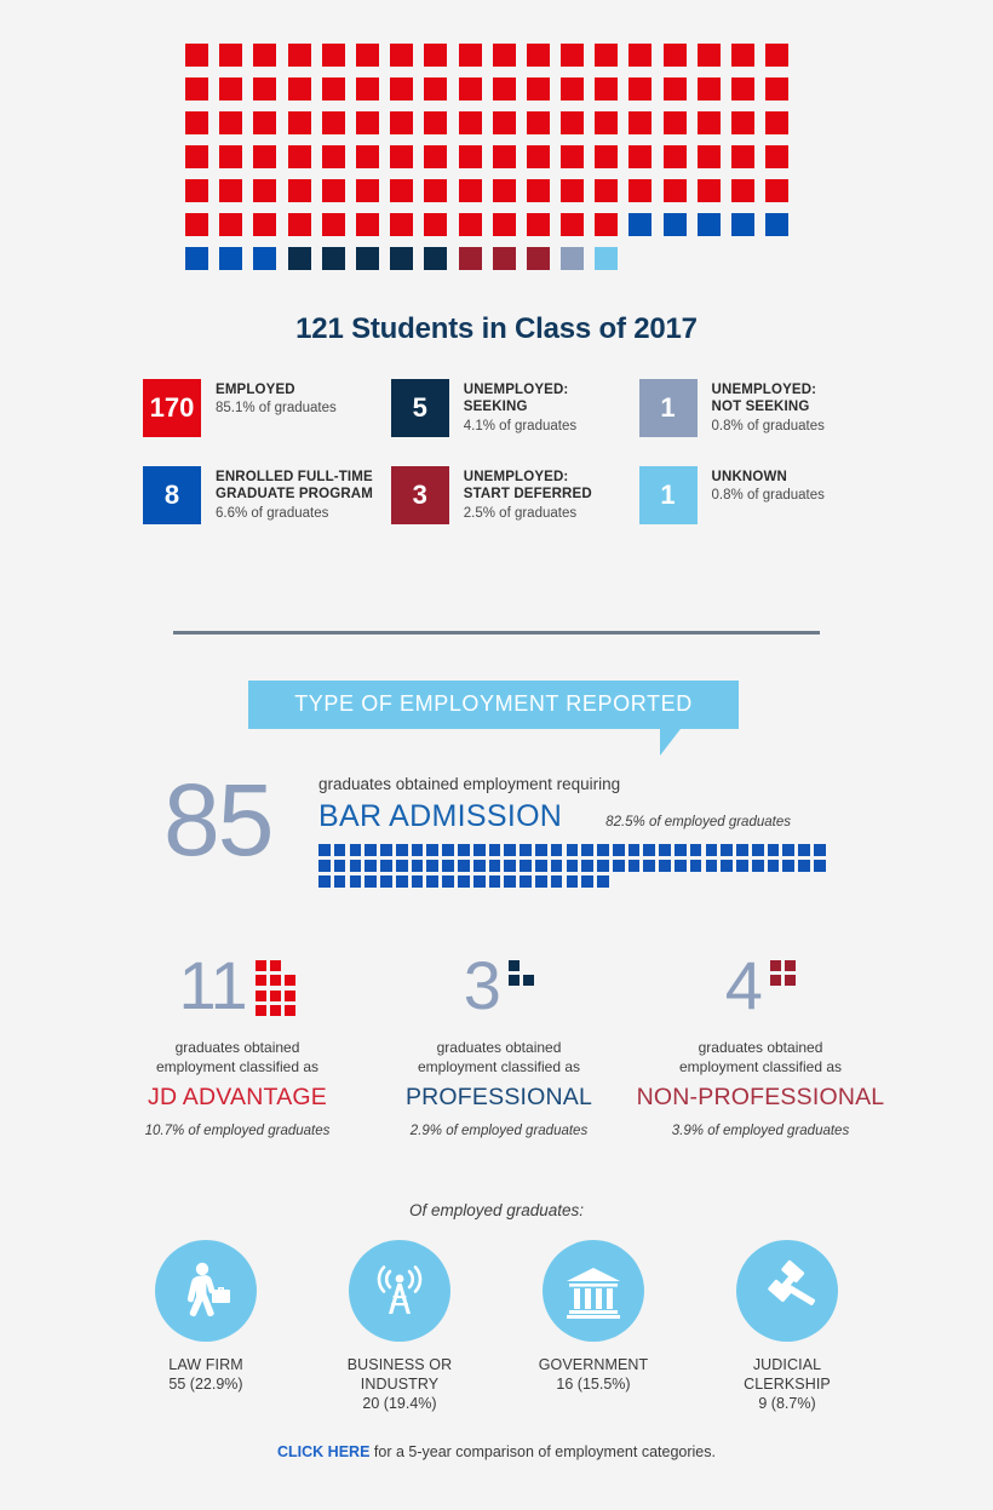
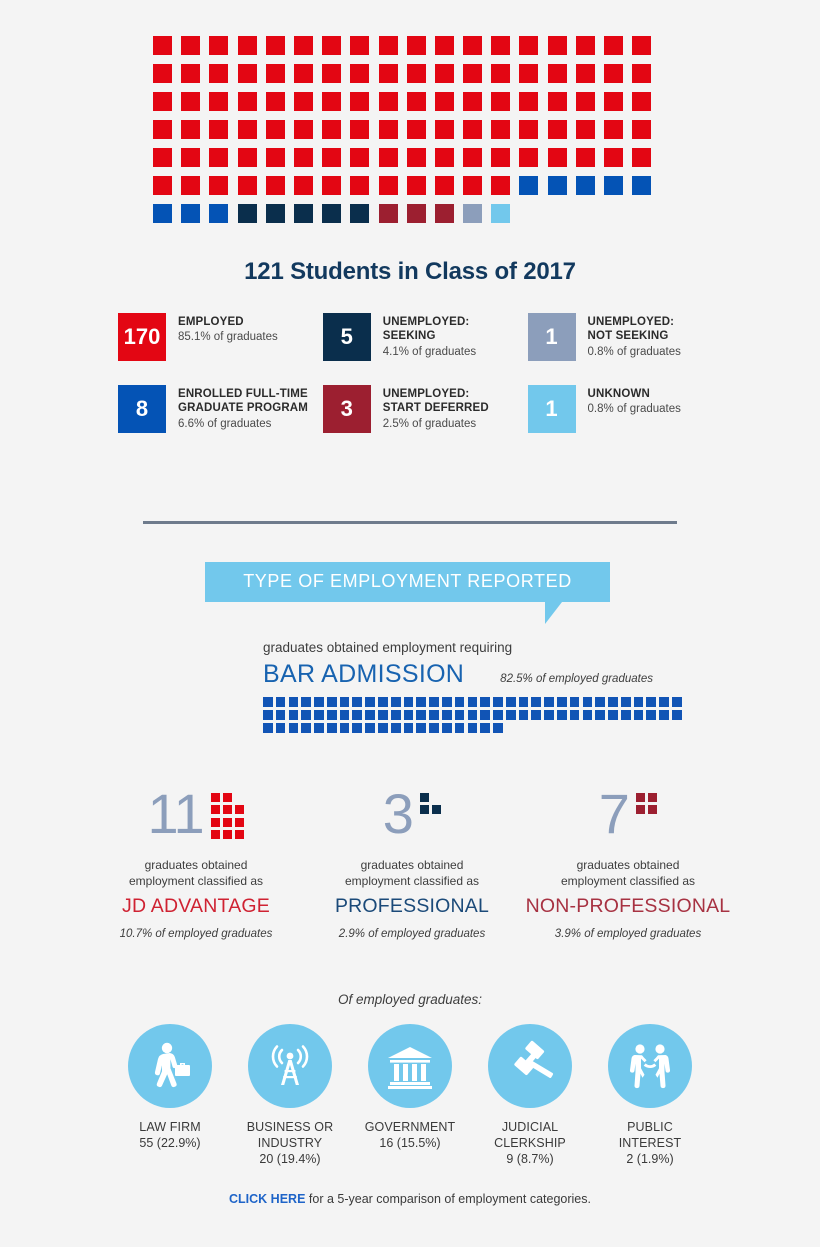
  121 Students in Class of 2017
  170
  EMPLOYED
  85.1% of graduates
  5
  UNEMPLOYED:
  SEEKING
  4.1% of graduates
  1
  UNEMPLOYED:
  NOT SEEKING
  0.8% of graduates
  8
  ENROLLED FULL-TIME
  GRADUATE PROGRAM
  6.6% of graduates
  3
  UNEMPLOYED:
  START DEFERRED
  2.5% of graduates
  1
  UNKNOWN
  0.8% of graduates
  TYPE OF EMPLOYMENT REPORTED
- 85
  graduates obtained employment requiring
  BAR ADMISSION
  82.5% of employed graduates
  11
  graduates obtained
  employment classified as
  JD ADVANTAGE
  10.7% of employed graduates
  3
  graduates obtained
  employment classified as
  PROFESSIONAL
  2.9% of employed graduates
- 4
+ 7
  graduates obtained
  employment classified as
  NON-PROFESSIONAL
  3.9% of employed graduates
  Of employed graduates:
  LAW FIRM
  55 (22.9%)
  BUSINESS OR
  INDUSTRY
  20 (19.4%)
  GOVERNMENT
  16 (15.5%)
  JUDICIAL
  CLERKSHIP
  9 (8.7%)
+ PUBLIC
+ INTEREST
+ 2 (1.9%)
  CLICK HERE for a 5-year comparison of employment categories.
